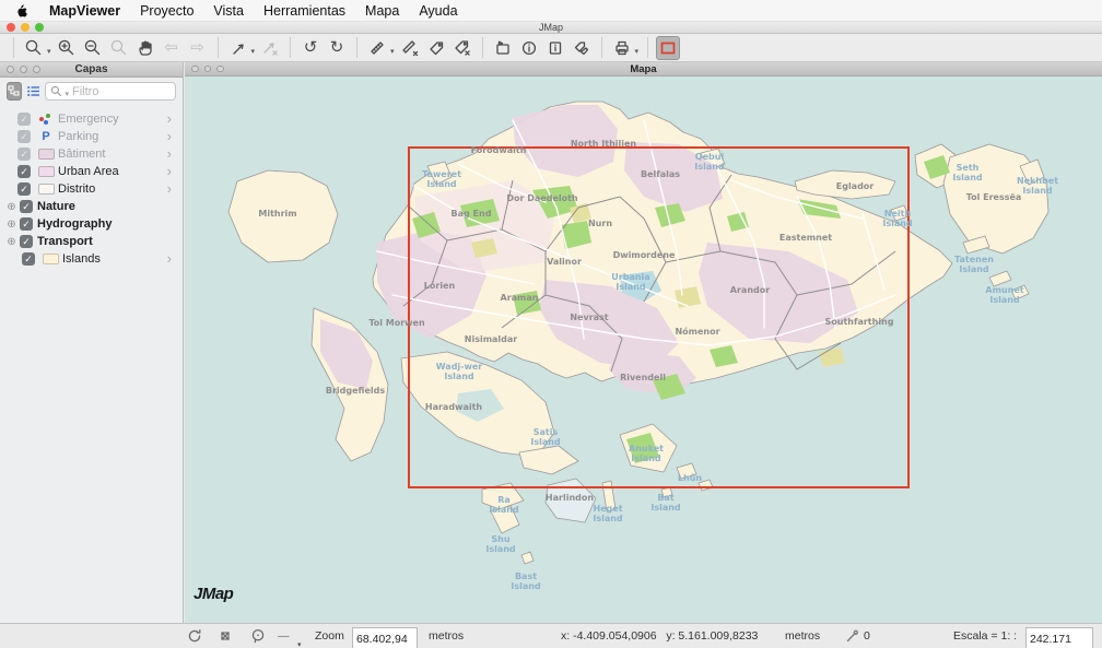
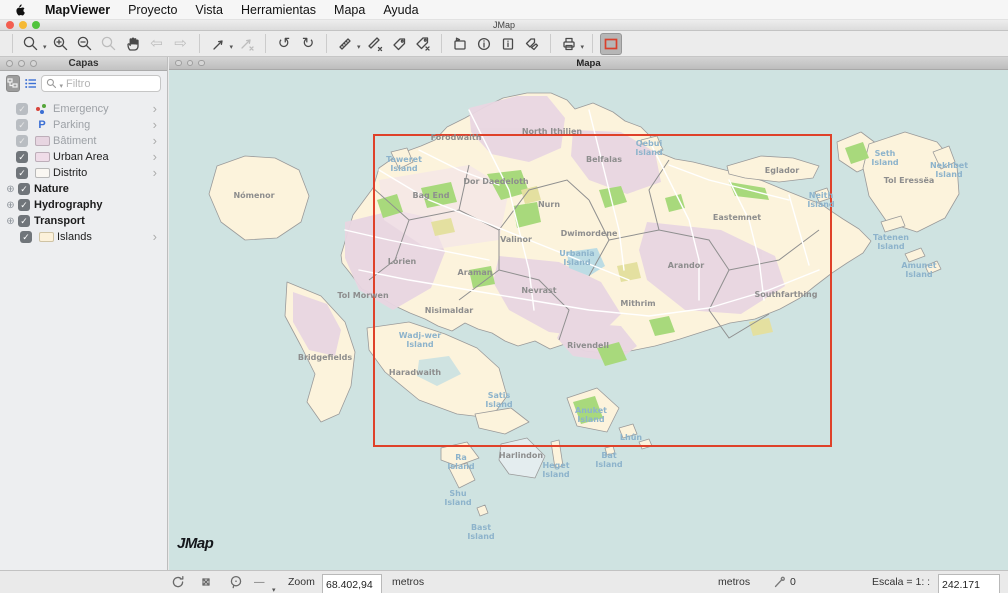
  MapViewer
  Proyecto
  Vista
  Herramientas
  Mapa
  Ayuda
  JMap
  ⇦
  ⇨
  ↺
  ↻
  Capas
  Filtro
  ✓
  Emergency
  ›
  ✓
  P
  Parking
  ›
  ✓
  Bâtiment
  ›
  ✓
  Urban Area
  ›
  ✓
  Distrito
  ›
  ⊕
  ✓
  Nature
  ⊕
  ✓
  Hydrography
  ⊕
  ✓
  Transport
  ✓
  Islands
  ›
  Mapa
  Forodwaith
  North Ithilien
  Belfalas
  Dor Daedeloth
  Bag End
  Nurn
  Eglador
  Tol Eressëa
  Eastemnet
  Valinor
  Dwimordene
  Lórien
  Araman
  Nevrast
  Arandor
- Nómenor
+ Mithrim
  Southfarthing
  Tol Morwen
  Nisimaldar
  Bridgefields
  Haradwaith
  Rivendell
  Harlindon
- Mithrim
+ Nómenor
  Taweret Island
  Qebui Island
  Seth Island
  Nekhbet Island
  Neith Island
  Urbania Island
  Tatenen Island
  Amunet Island
  Wadj-wer Island
  Satis Island
  Anuket Island
  Lhûn
  Ra Island
  Heget Island
  Bat Island
  Shu Island
  Bast Island
  JMap
  —
  Zoom
  68.402,94
  metros
- x: -4.409.054,0906 y: 5.161.009,8233
  metros
  0
  Escala = 1: :
  242.171
